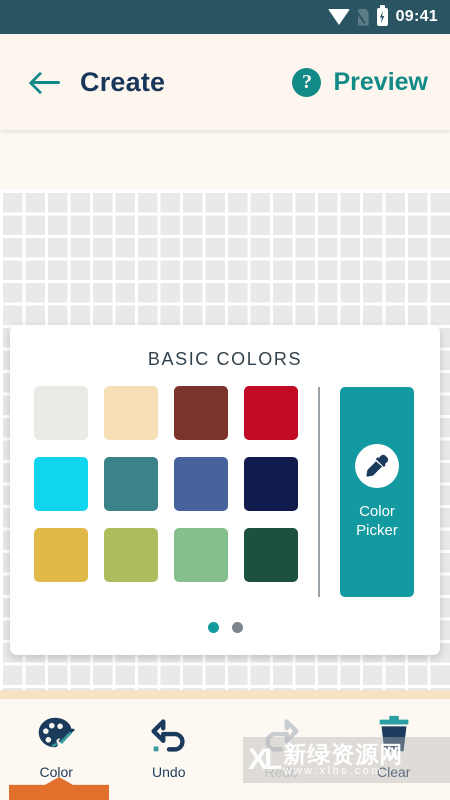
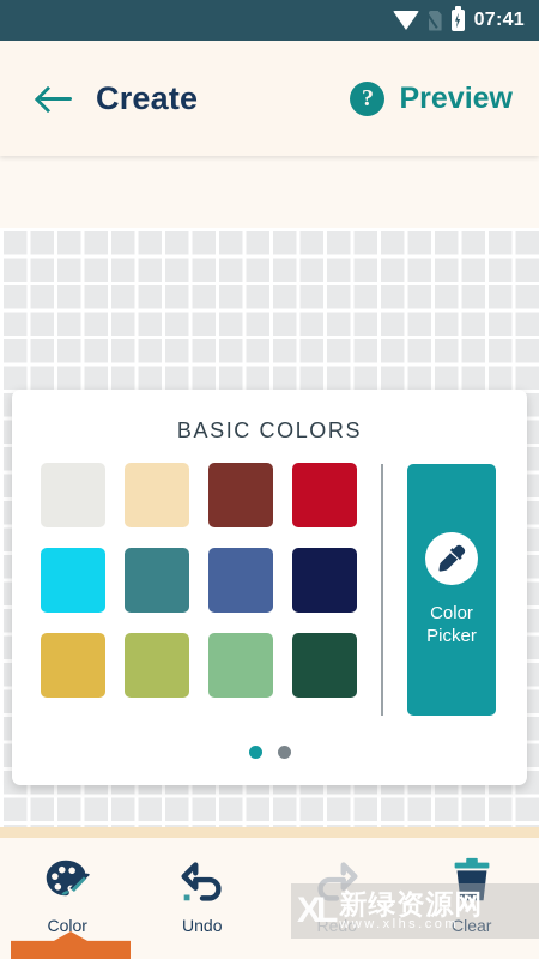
- 09:41
+ 07:41
  Create
  ?
  Preview
  BASIC COLORS
  Color
  Picker
  Color
  Undo
  Redo
  Clear
  XL
  新绿资源网
  www.xlhs.com
